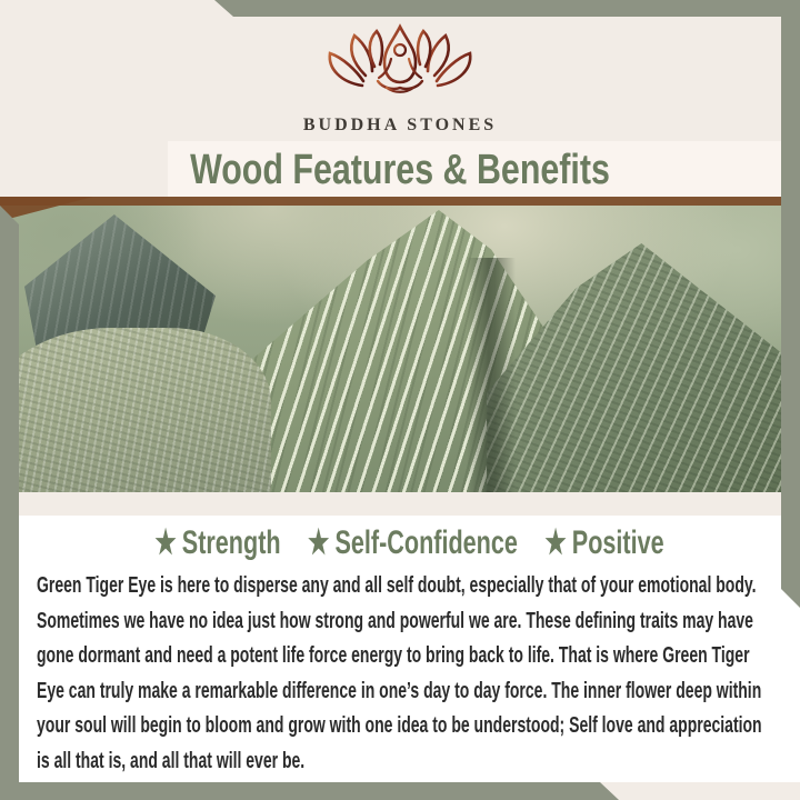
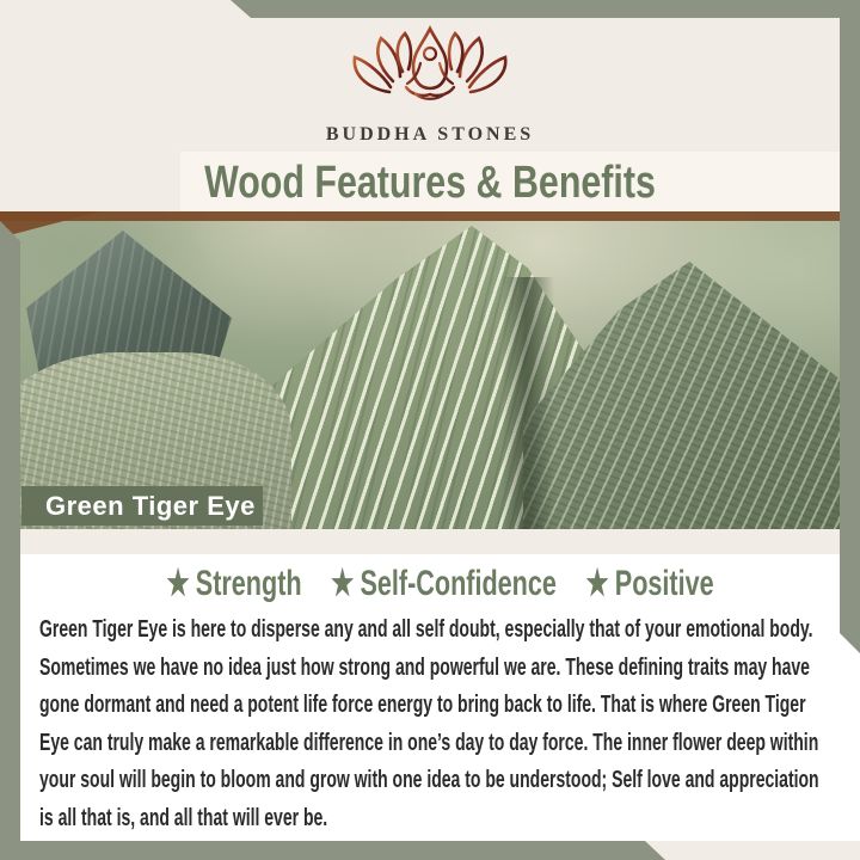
  BUDDHA STONES
  Wood Features & Benefits
+ Green Tiger Eye
  ★
  Strength
  ★
  Self-Confidence
  ★
  Positive
  Green Tiger Eye is here to disperse any and all self doubt, especially that of your emotional body. Sometimes we have no idea just how strong and powerful we are. These defining traits may have gone dormant and need a potent life force energy to bring back to life. That is where Green Tiger Eye can truly make a remarkable difference in one’s day to day force. The inner flower deep within your soul will begin to bloom and grow with one idea to be understood; Self love and appreciation is all that is, and all that will ever be.
